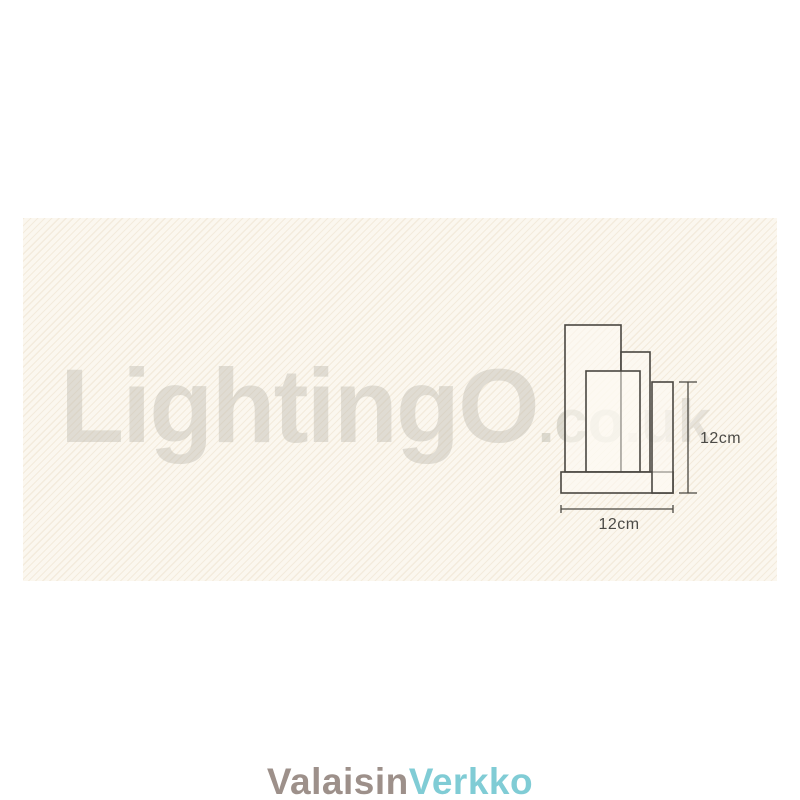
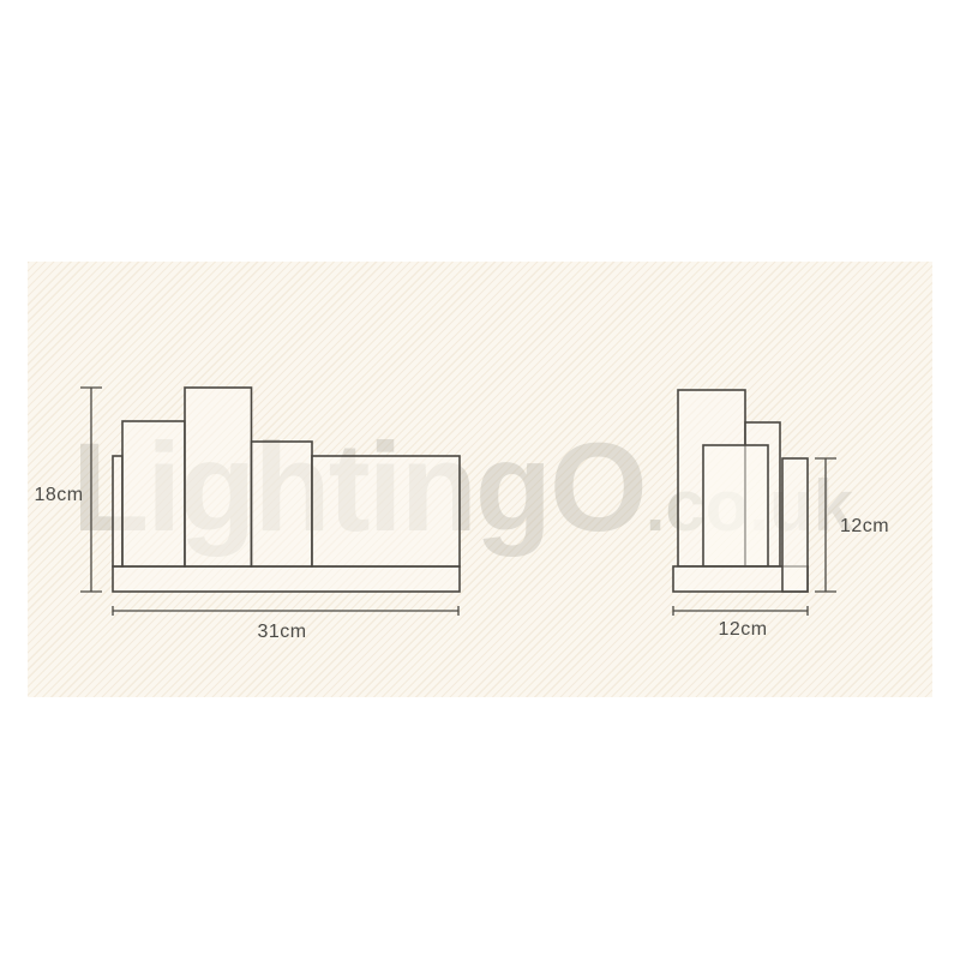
  LightingO
  .co
  .uk
+ 18cm
+ 31cm
  12cm
  12cm
- ValaisinVerkko
